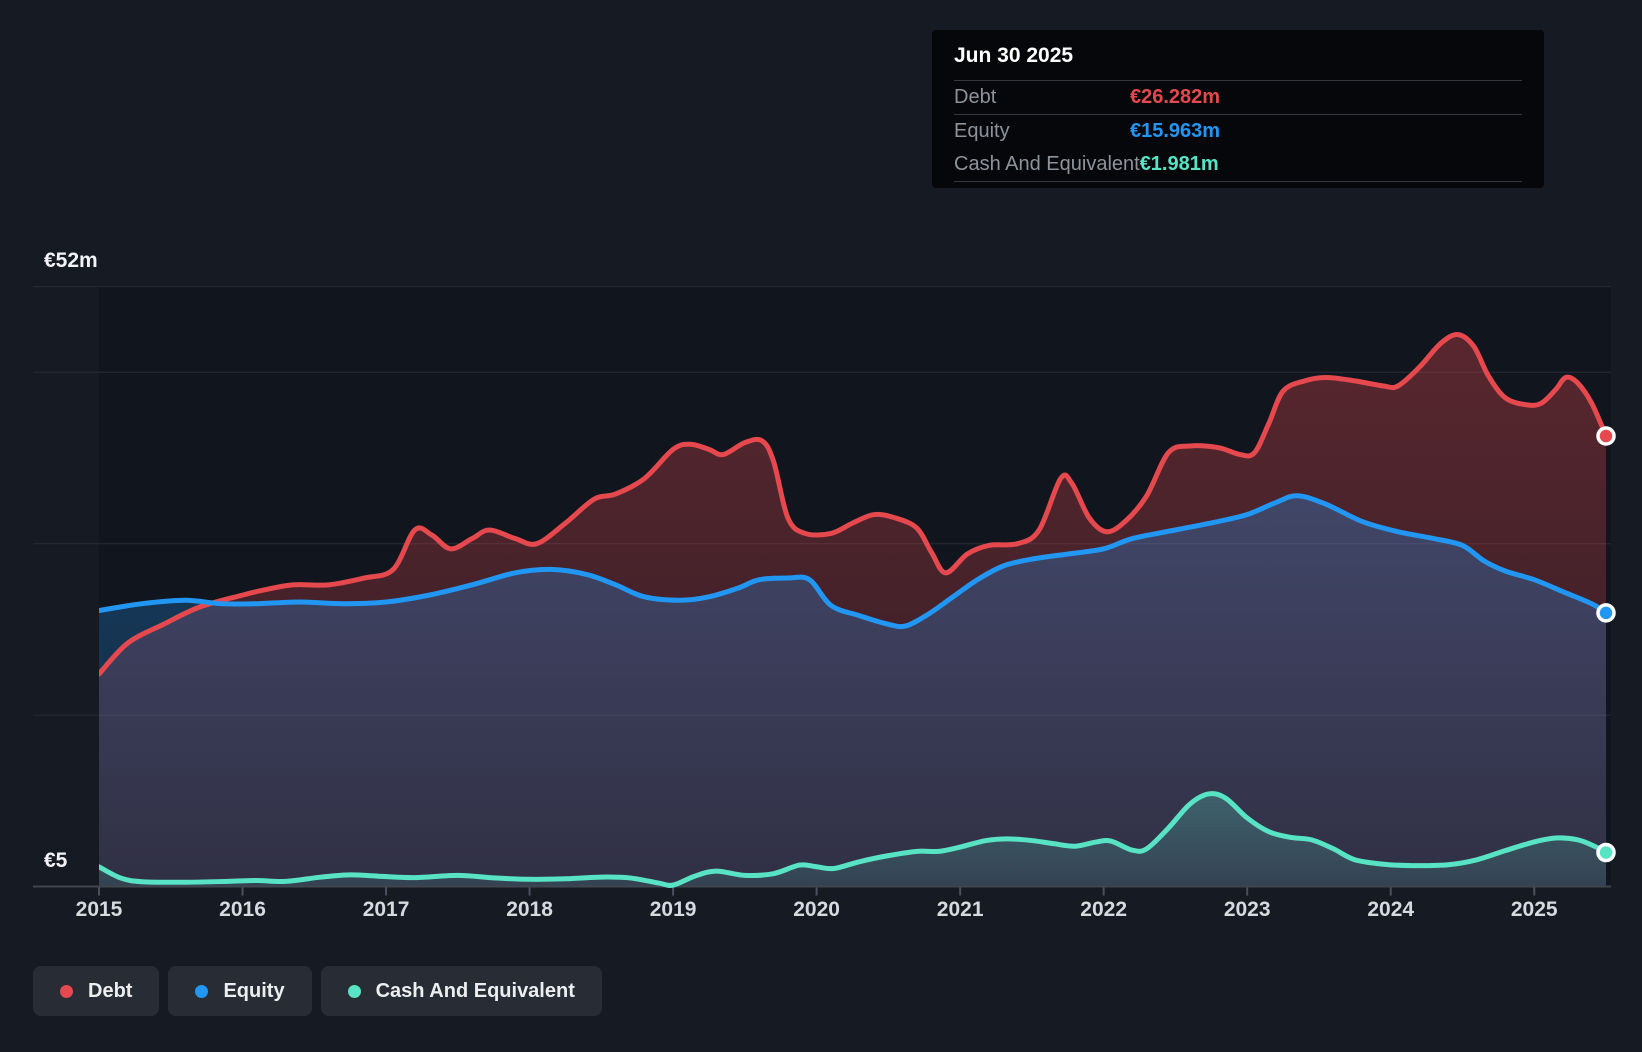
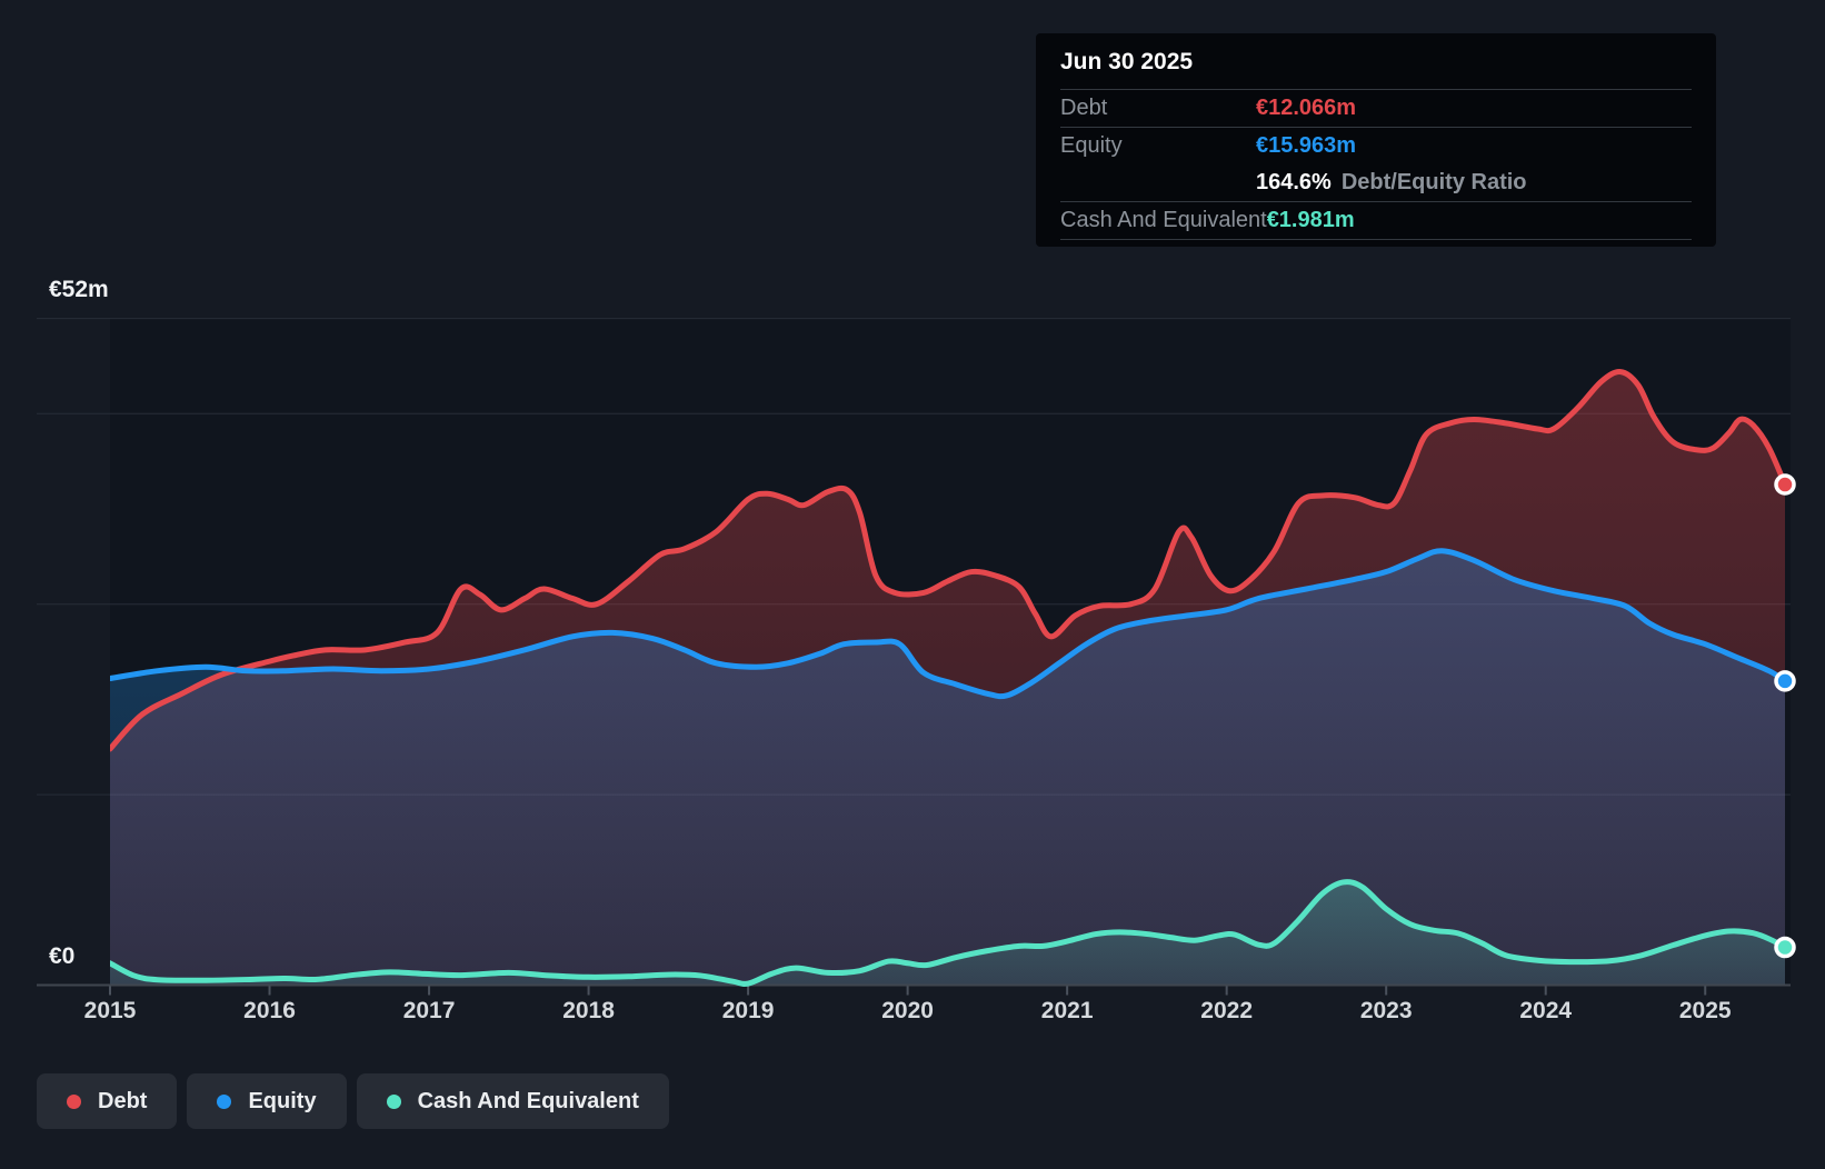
  €52m
- €5
+ €0
  2015
  2016
  2017
  2018
  2019
  2020
  2021
  2022
  2023
  2024
  2025
  Jun 30 2025
  Debt
- €26.282m
+ €12.066m
  Equity
  €15.963m
+ 164.6% Debt/Equity Ratio
  Cash And Equivalent
  €1.981m
  Debt
  Equity
  Cash And Equivalent
